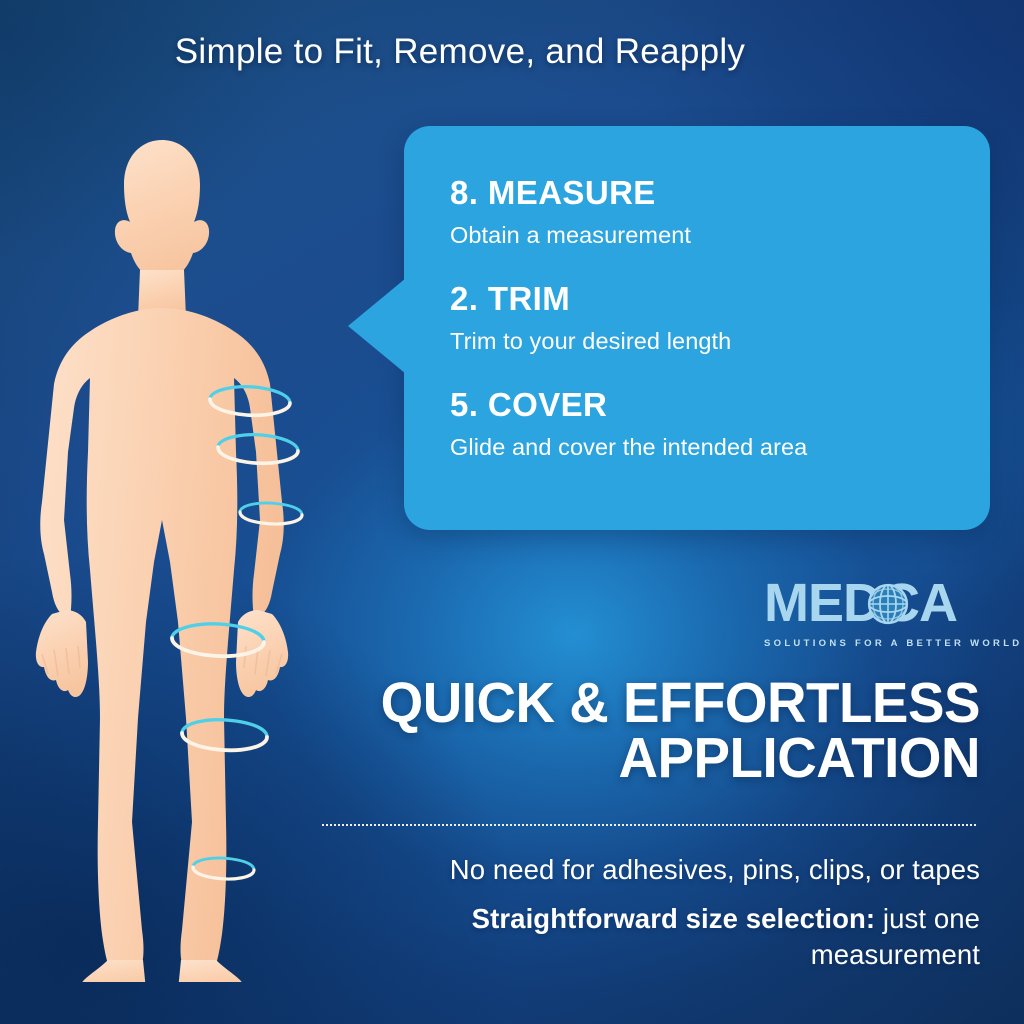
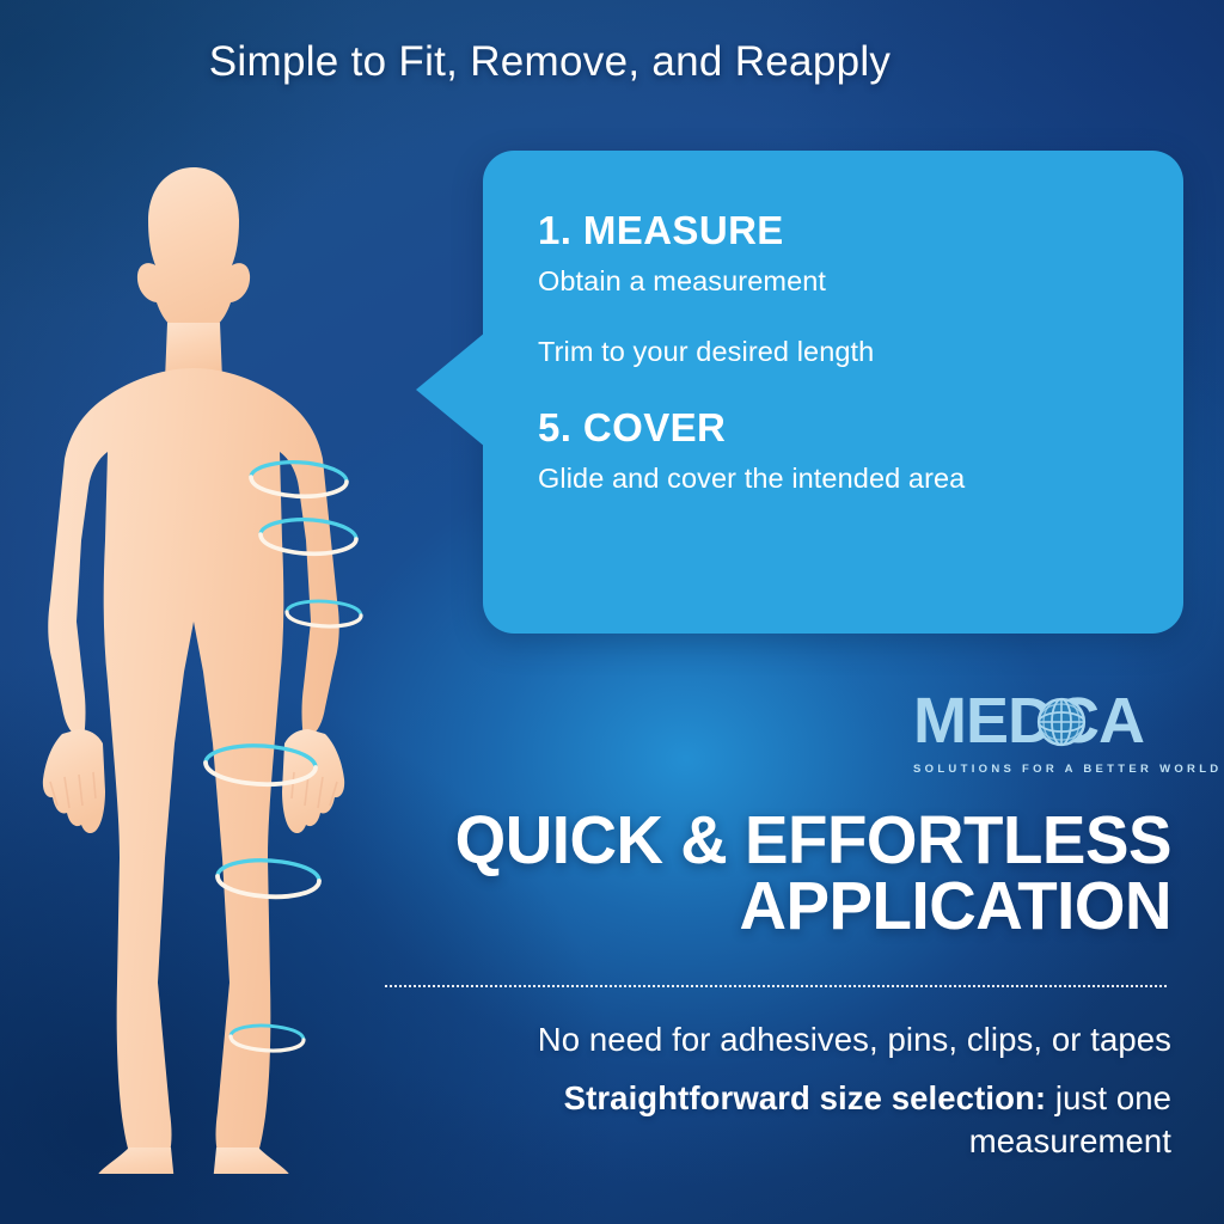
  Simple to Fit, Remove, and Reapply
- 8. MEASURE
+ 1. MEASURE
  Obtain a measurement
- 2. TRIM
  Trim to your desired length
  5. COVER
  Glide and cover the intended area
  MEDA
  SOLUTIONS FOR A BETTER WORLD
  QUICK & EFFORTLESS
  APPLICATION
  No need for adhesives, pins, clips, or tapes
  Straightforward size selection: just one measurement
